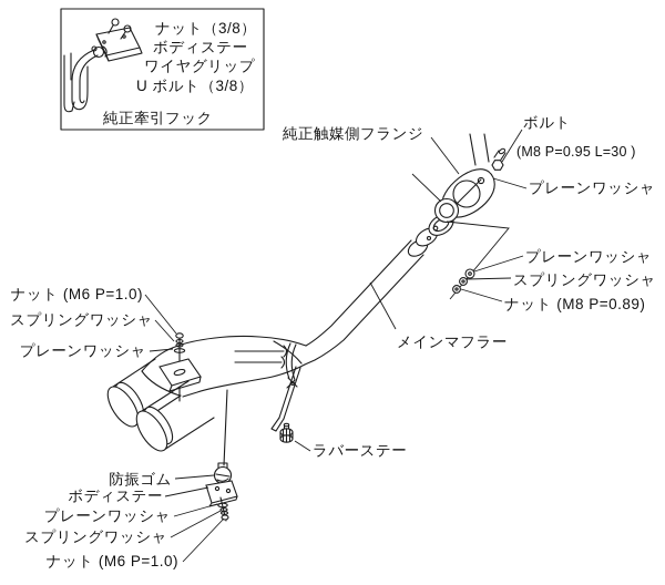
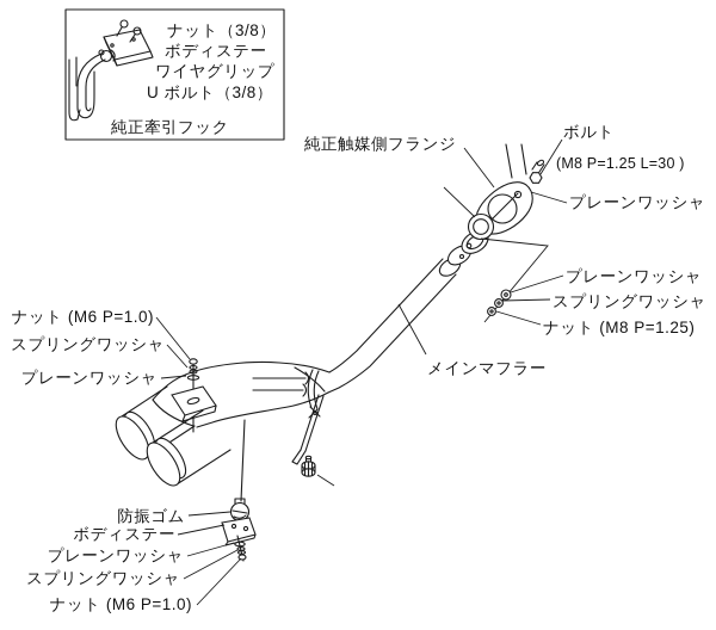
  ナット（3/8）
  ボディステー
  ワイヤグリップ
  U ボルト（3/8）
  純正牽引フック
  純正触媒側フランジ
  ボルト
- (M8 P=0.95 L=30 )
+ (M8 P=1.25 L=30 )
  プレーンワッシャ
  プレーンワッシャ
  スプリングワッシャ
- ナット (M8 P=0.89)
+ ナット (M8 P=1.25)
  ナット (M6 P=1.0)
  スプリングワッシャ
  プレーンワッシャ
  メインマフラー
- ラバーステー
  防振ゴム
  ボディステー
  プレーンワッシャ
  スプリングワッシャ
  ナット (M6 P=1.0)
